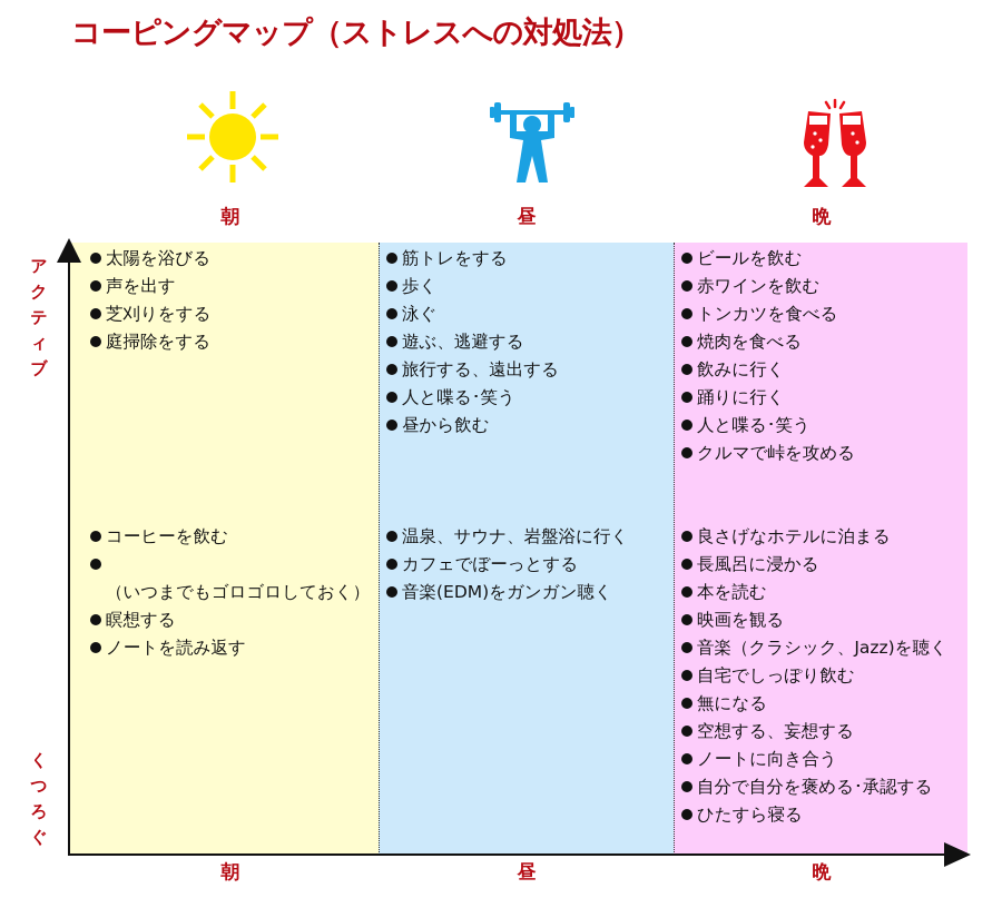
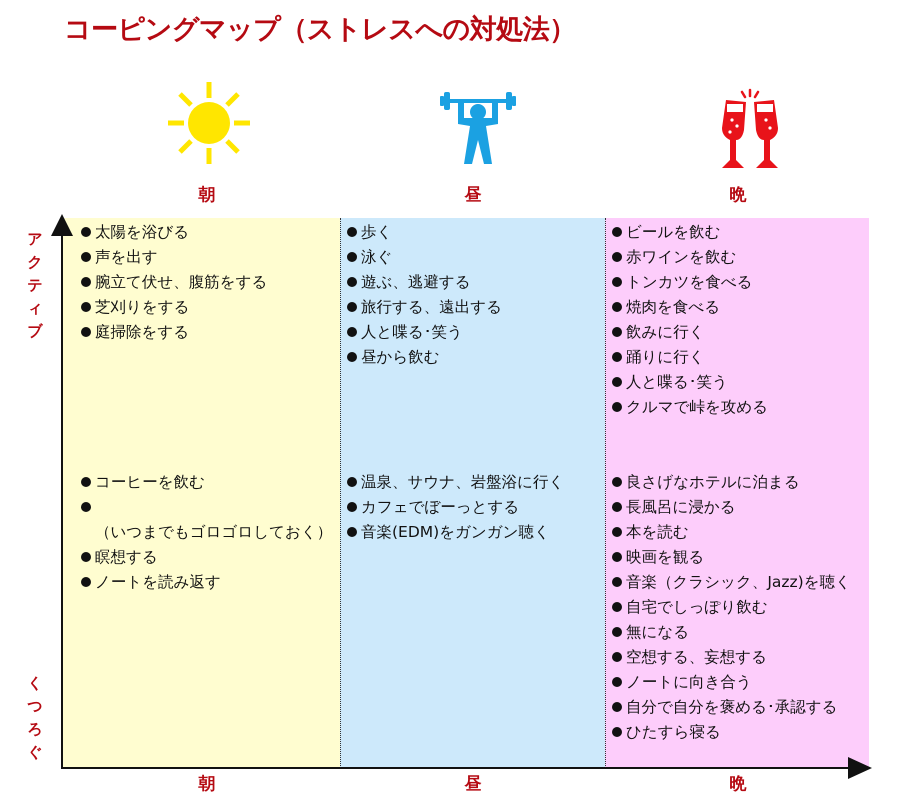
  コーピングマップ（ストレスへの対処法）
  朝
  昼
  晩
  太陽を浴びる
  声を出す
+ 腕立て伏せ、腹筋をする
  芝刈りをする
  庭掃除をする
  コーヒーを飲む
  （いつまでもゴロゴロしておく）
  瞑想する
  ノートを読み返す
- 筋トレをする
  歩く
  泳ぐ
  遊ぶ、逃避する
  旅行する、遠出する
  人と喋る･笑う
  昼から飲む
  温泉、サウナ、岩盤浴に行く
  カフェでぼーっとする
  音楽(EDM)をガンガン聴く
  ビールを飲む
  赤ワインを飲む
  トンカツを食べる
  焼肉を食べる
  飲みに行く
  踊りに行く
  人と喋る･笑う
  クルマで峠を攻める
  良さげなホテルに泊まる
  長風呂に浸かる
  本を読む
  映画を観る
  音楽（クラシック、Jazz)を聴く
  自宅でしっぽり飲む
  無になる
  空想する、妄想する
  ノートに向き合う
  自分で自分を褒める･承認する
  ひたすら寝る
  ア
  ク
  テ
  ィ
  ブ
  く
  つ
  ろ
  ぐ
  朝
  昼
  晩
